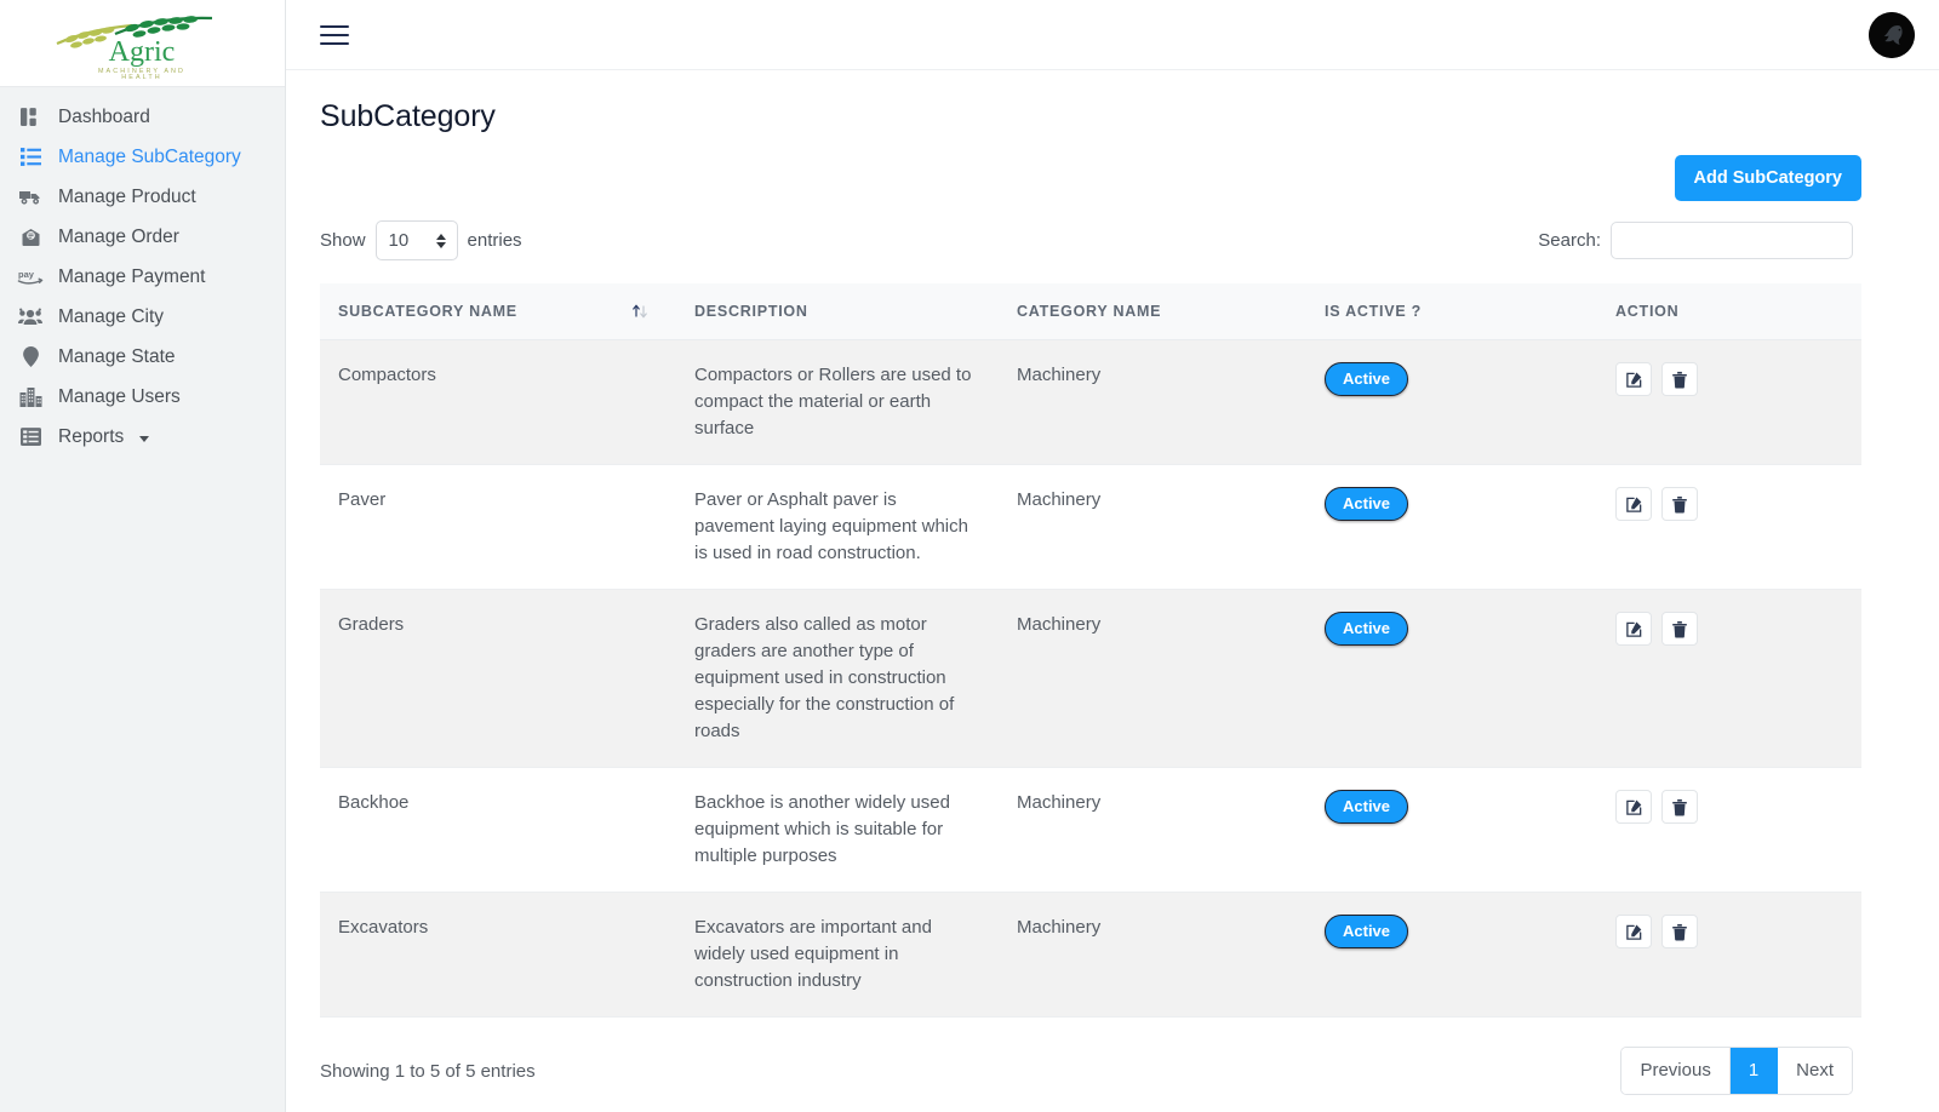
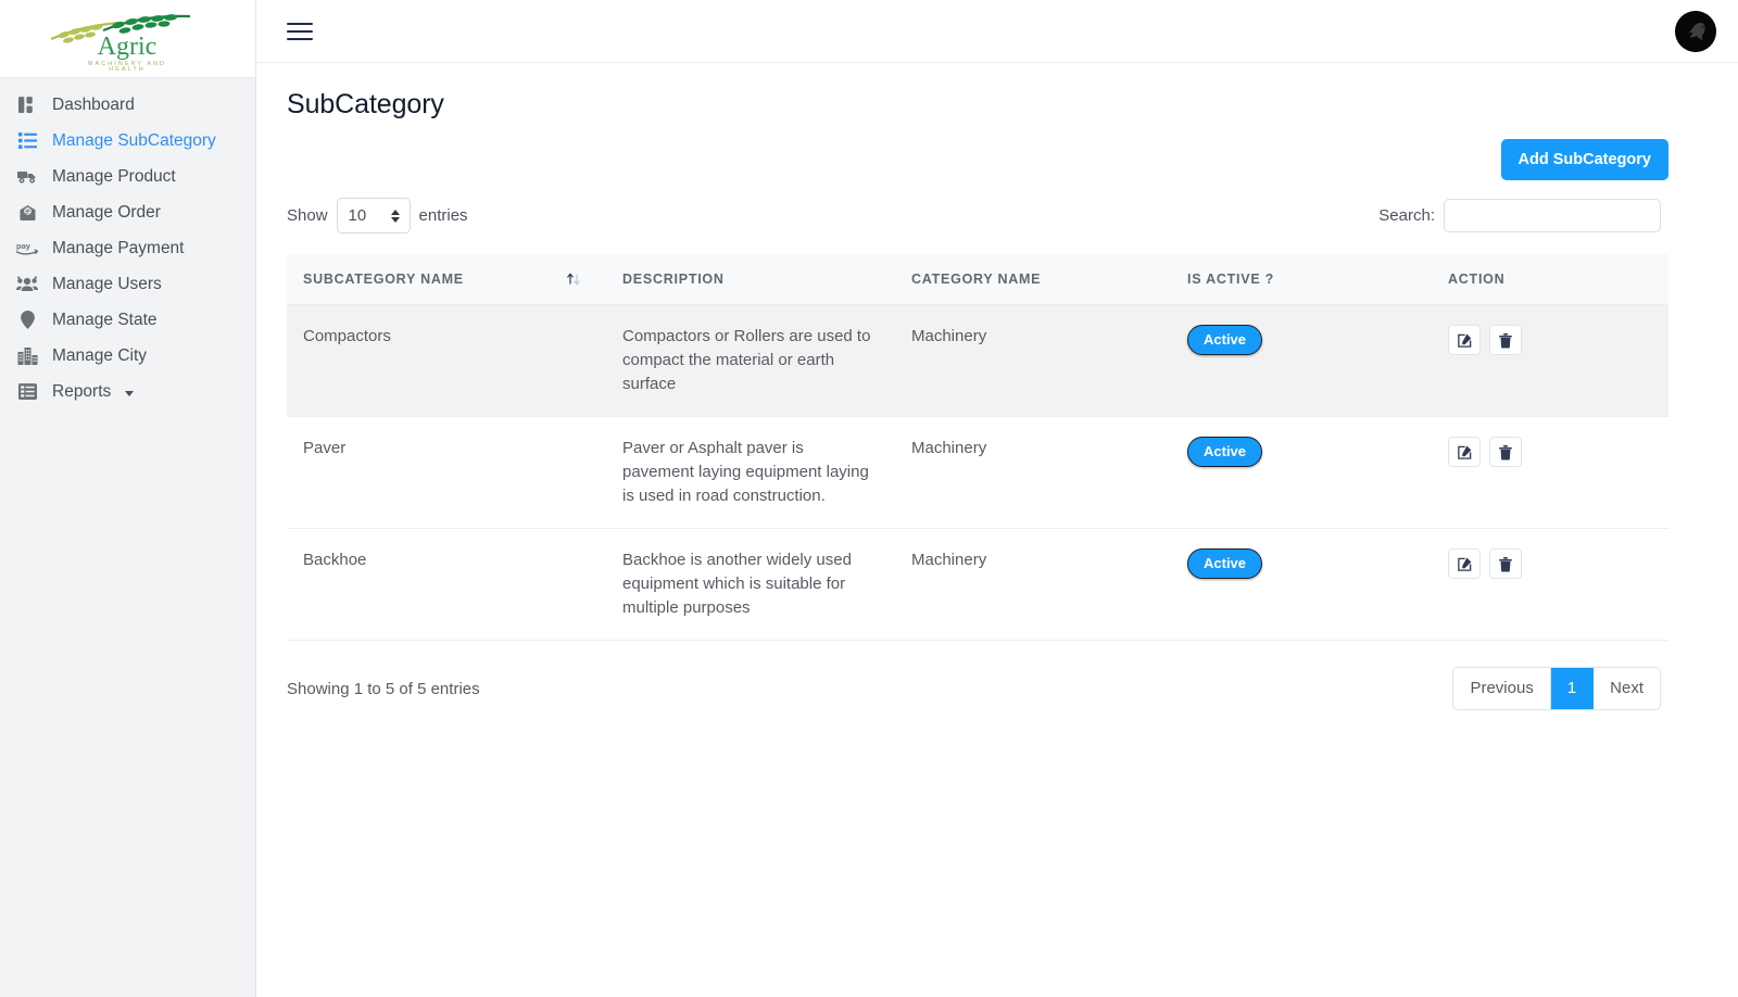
  Agric
  Dashboard
  Manage SubCategory
  Manage Product
  Manage Order
  pay
  Manage Payment
- Manage City
+ Manage Users
  Manage State
- Manage Users
+ Manage City
  Reports
  SubCategory
  Add SubCategory
  Show
  10
  entries
  Search:
  SUBCATEGORY NAME	DESCRIPTION	CATEGORY NAME	IS ACTIVE ?	ACTION
  Compactors	Compactors or Rollers are used to compact the material or earth surface	Machinery	Active
- Paver	Paver or Asphalt paver is pavement laying equipment which is used in road construction.	Machinery	Active
+ Paver	Paver or Asphalt paver is pavement laying equipment laying is used in road construction.	Machinery	Active
- Graders	Graders also called as motor graders are another type of equipment used in construction especially for the construction of roads	Machinery	Active
  Backhoe	Backhoe is another widely used equipment which is suitable for multiple purposes	Machinery	Active
- Excavators	Excavators are important and widely used equipment in construction industry	Machinery	Active
  Showing 1 to 5 of 5 entries
  Previous
  1
  Next
